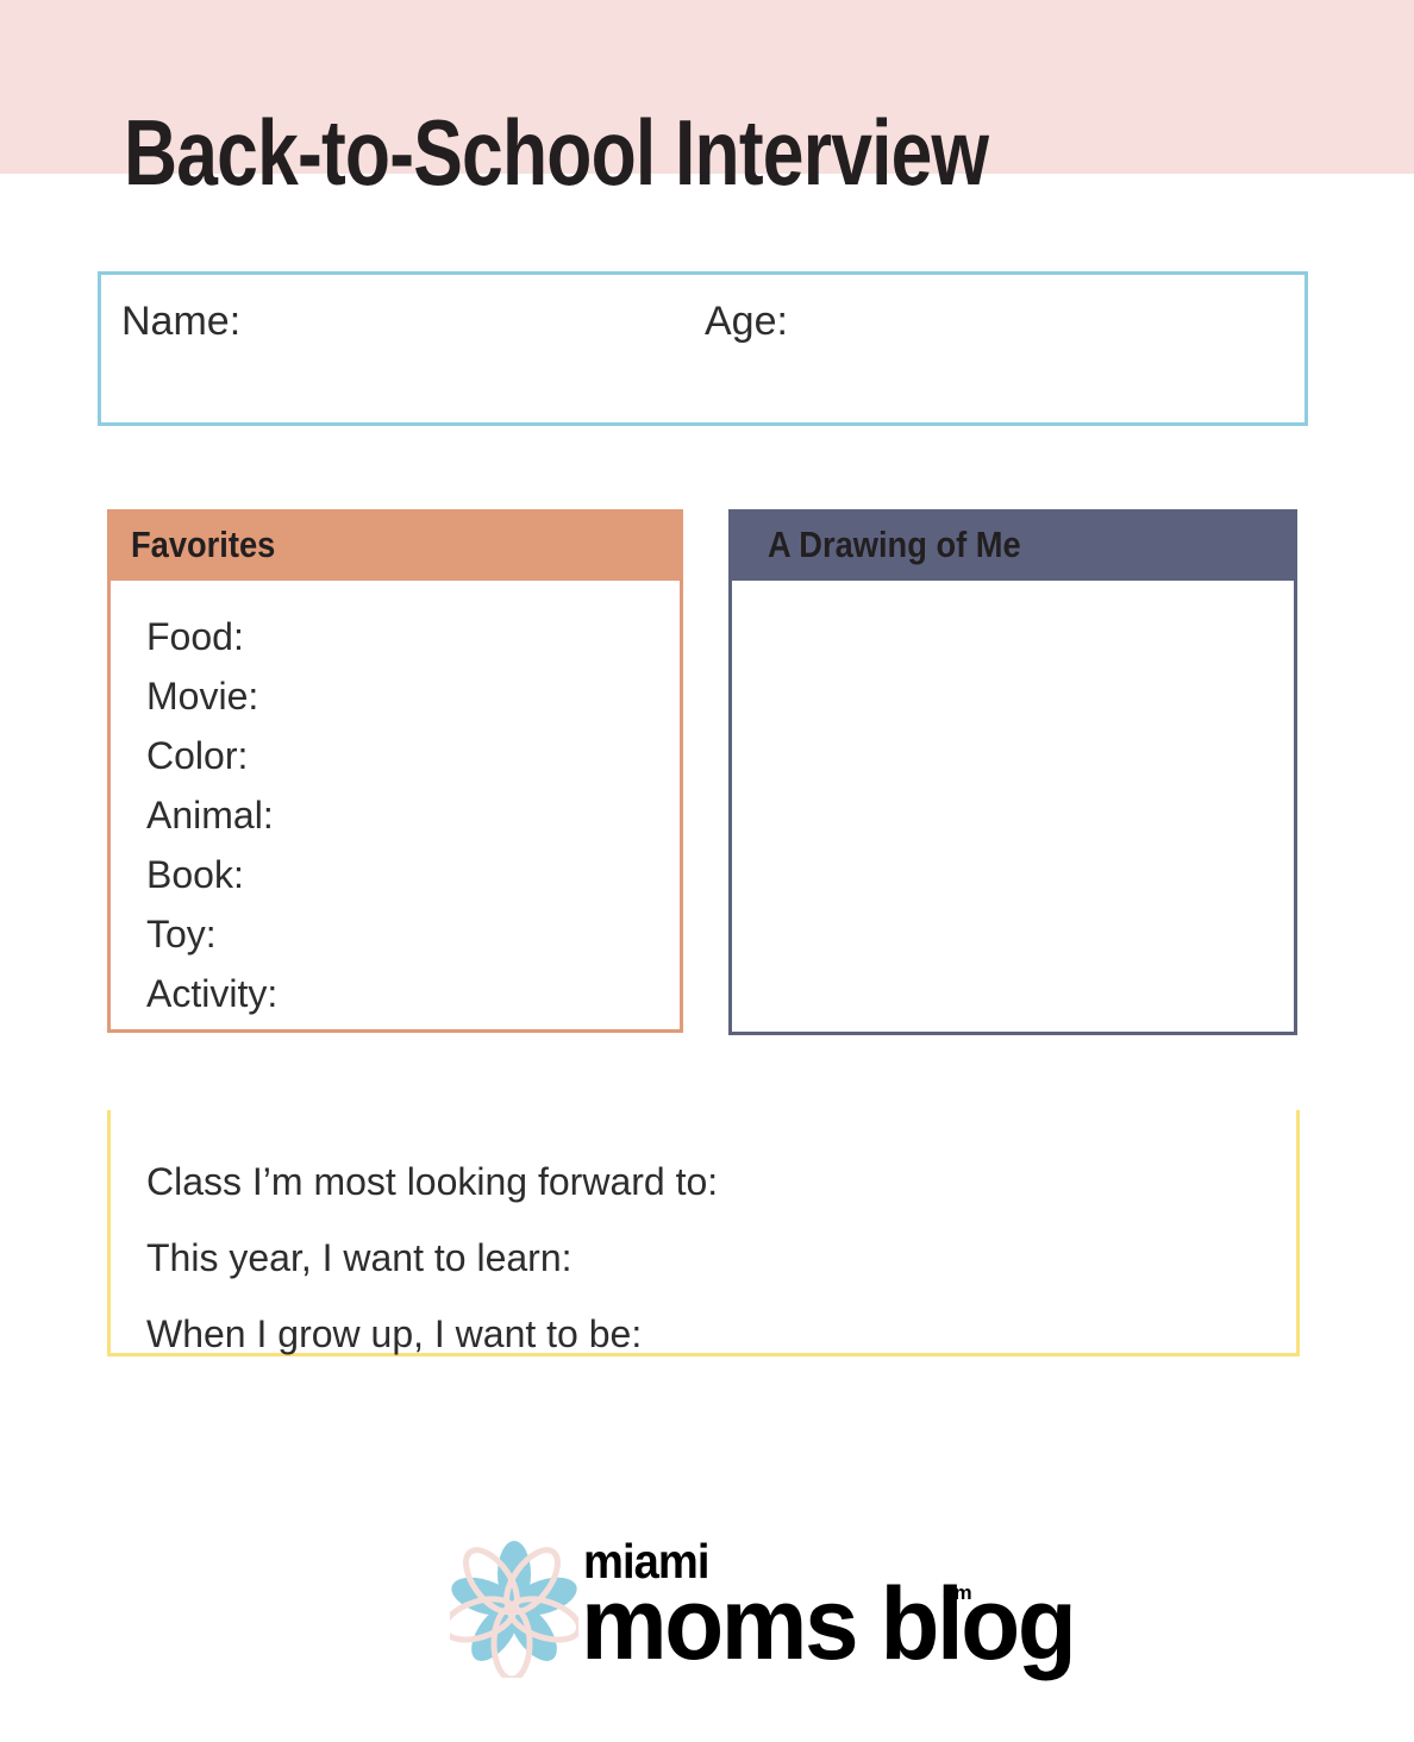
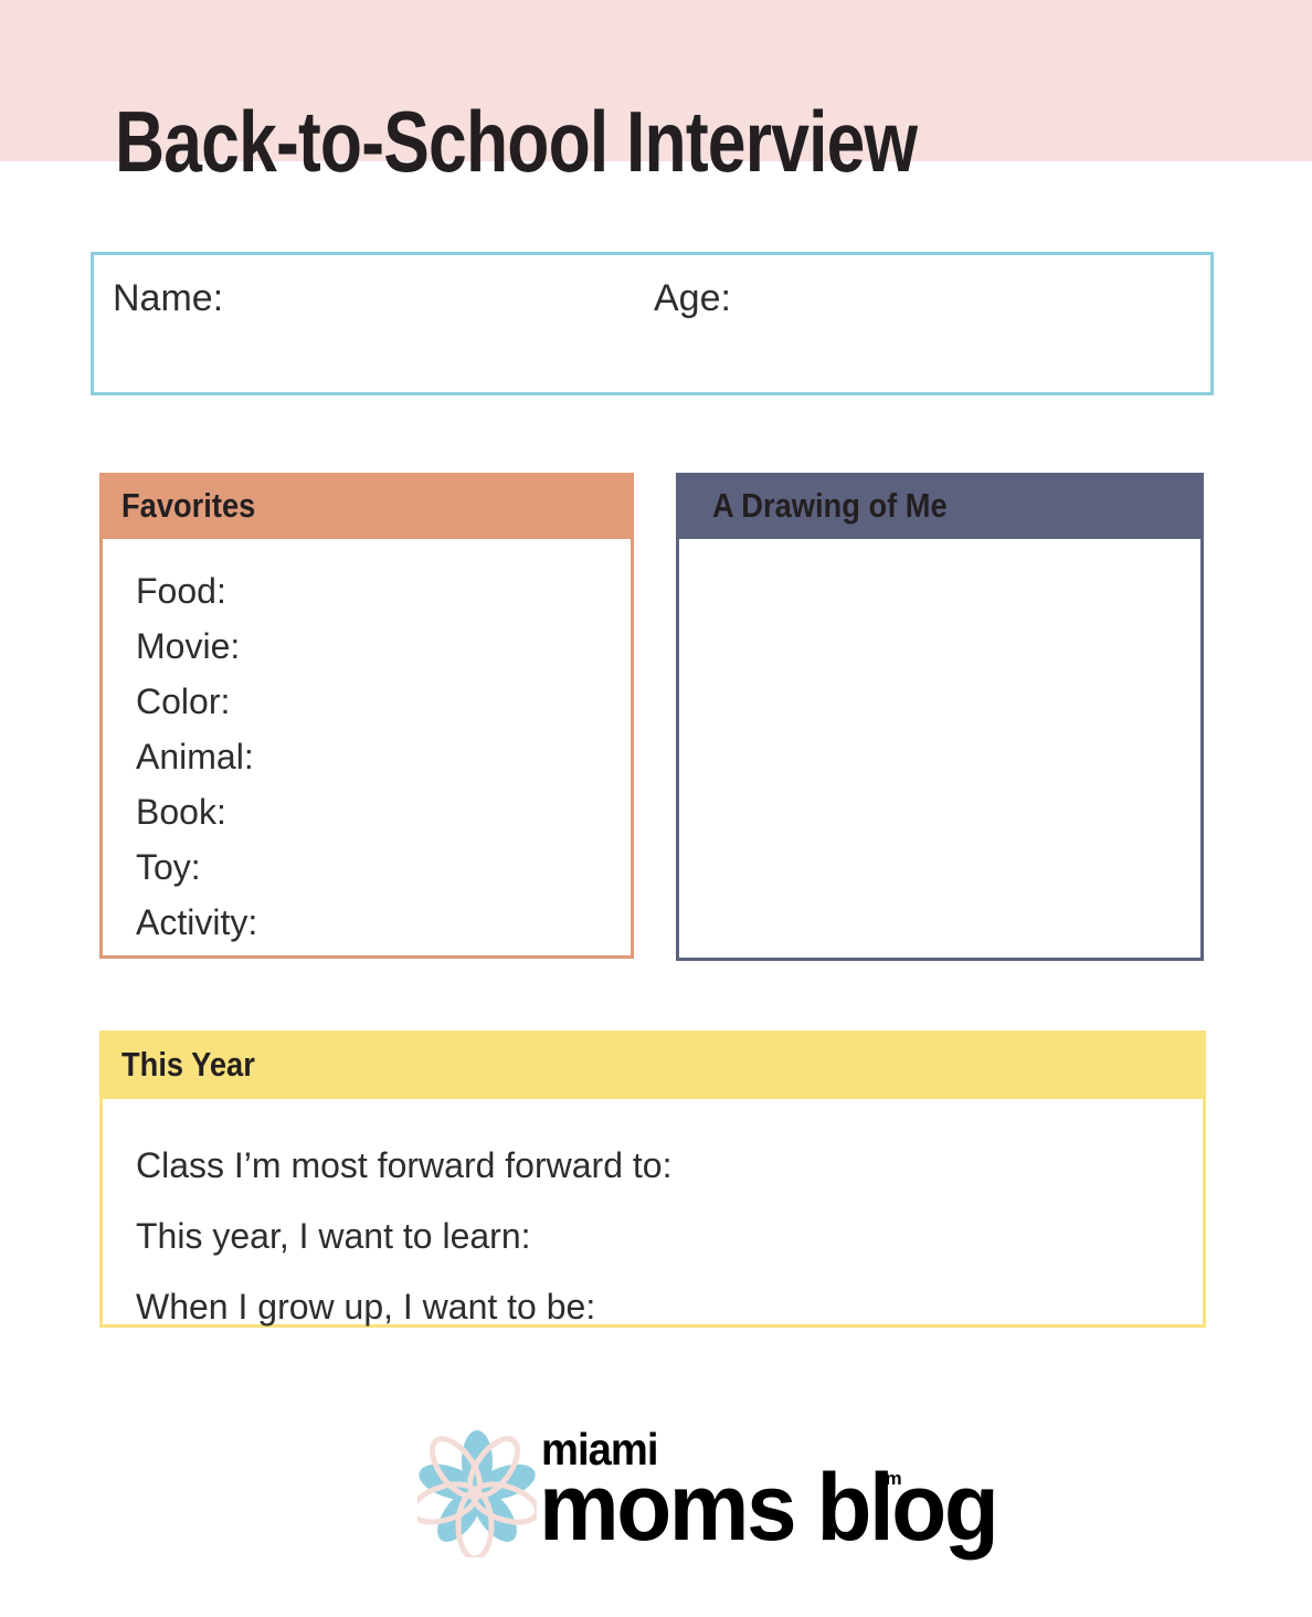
  Back-to-School Interview
  Name:
  Age:
  Favorites
  Food:
  Movie:
  Color:
  Animal:
  Book:
  Toy:
  Activity:
  A Drawing of Me
+ This Year
- Class I’m most looking forward to:
+ Class I’m most forward forward to:
  This year, I want to learn:
  When I grow up, I want to be:
  miami
  moms blog
  sm
